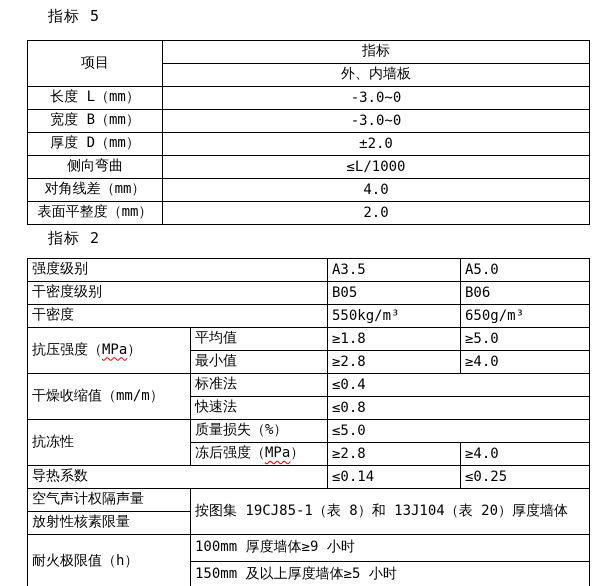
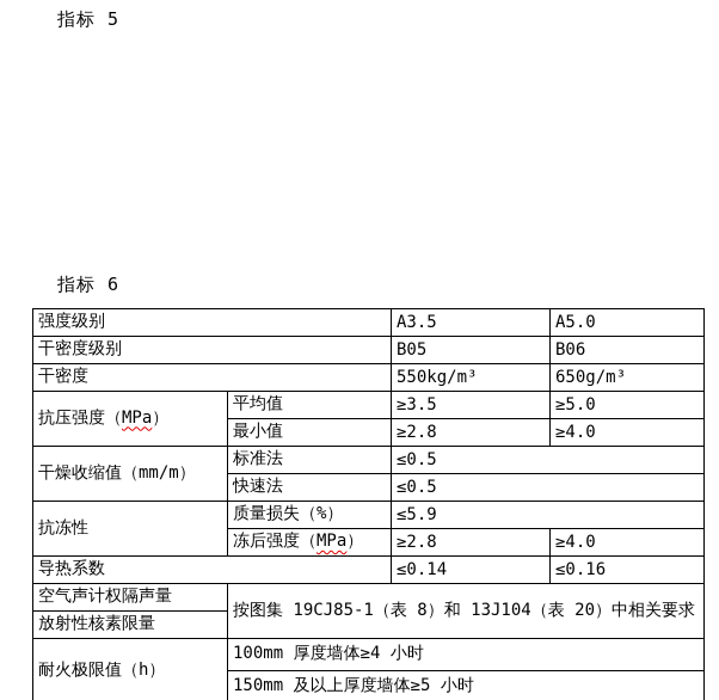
  指标 5
- 项目	指标
- 外、内墙板
- 长度 L（mm）	-3.0~0
- 宽度 B（mm）	-3.0~0
- 厚度 D（mm）	±2.0
- 侧向弯曲	≤L/1000
- 对角线差（mm）	4.0
- 表面平整度（mm）	2.0
- 指标 2
+ 指标 6
  强度级别	A3.5	A5.0
  干密度级别	B05	B06
  干密度	550kg/m³	650g/m³
- 抗压强度（MPa）	平均值	≥1.8	≥5.0
+ 抗压强度（MPa）	平均值	≥3.5	≥5.0
  最小值	≥2.8	≥4.0
- 干燥收缩值（mm/m）	标准法	≤0.4
+ 干燥收缩值（mm/m）	标准法	≤0.5
- 快速法	≤0.8
+ 快速法	≤0.5
- 抗冻性	质量损失（%）	≤5.0
+ 抗冻性	质量损失（%）	≤5.9
  冻后强度（MPa）	≥2.8	≥4.0
- 导热系数	≤0.14	≤0.25
+ 导热系数	≤0.14	≤0.16
- 空气声计权隔声量	按图集 19CJ85-1（表 8）和 13J104（表 20）厚度墙体
+ 空气声计权隔声量	按图集 19CJ85-1（表 8）和 13J104（表 20）中相关要求
  放射性核素限量
- 耐火极限值（h）	100mm 厚度墙体≥9 小时
+ 耐火极限值（h）	100mm 厚度墙体≥4 小时
  150mm 及以上厚度墙体≥5 小时
